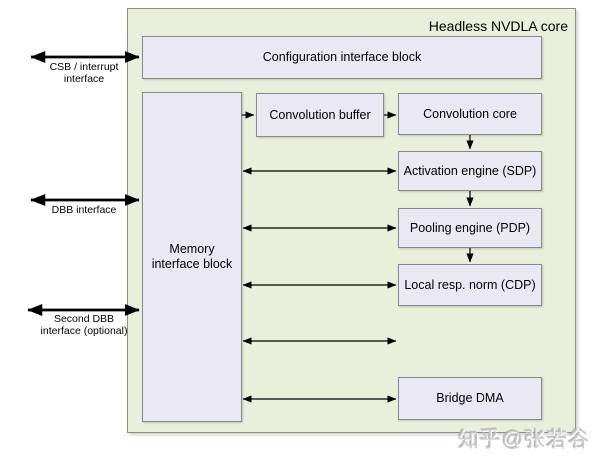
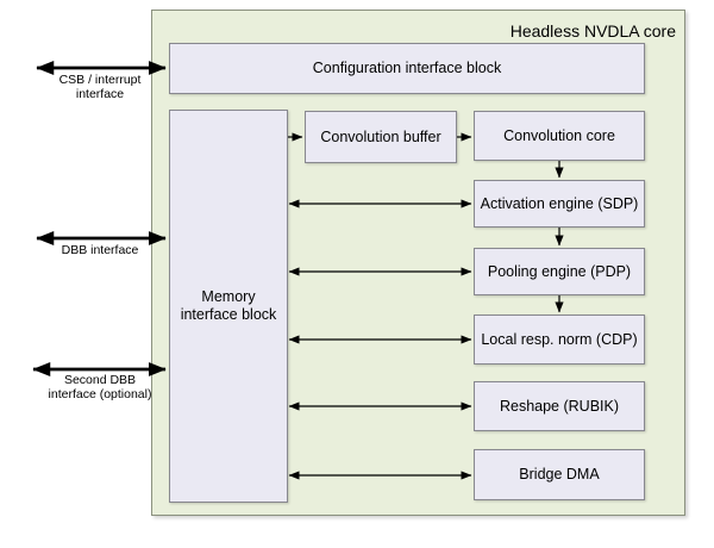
  Headless NVDLA core
  Configuration interface block
  Memory
  interface block
  Convolution buffer
  Convolution core
  Activation engine (SDP)
  Pooling engine (PDP)
  Local resp. norm (CDP)
+ Reshape (RUBIK)
  Bridge DMA
  CSB / interrupt
  interface
  DBB interface
  Second DBB
  interface (optional)
- 知乎@张若谷
